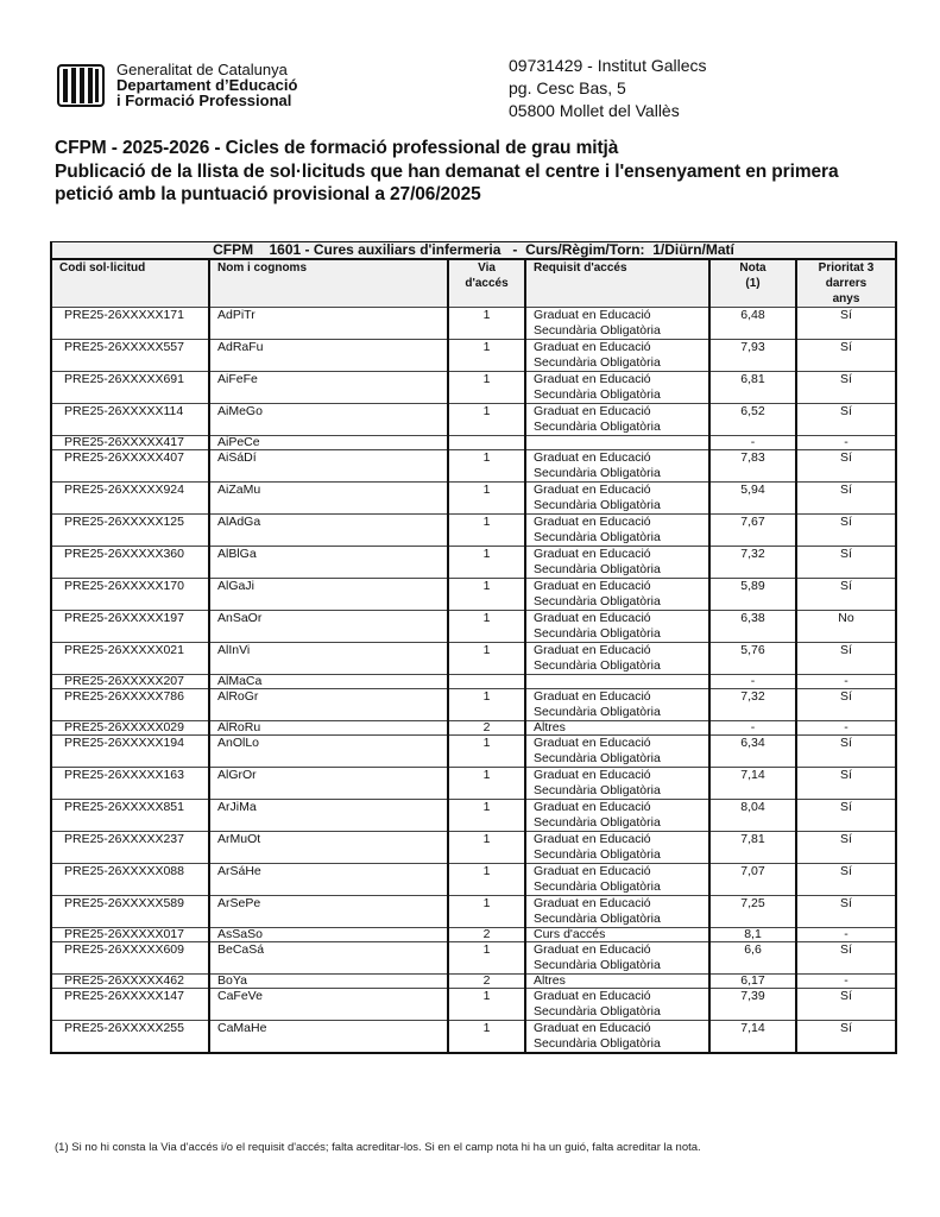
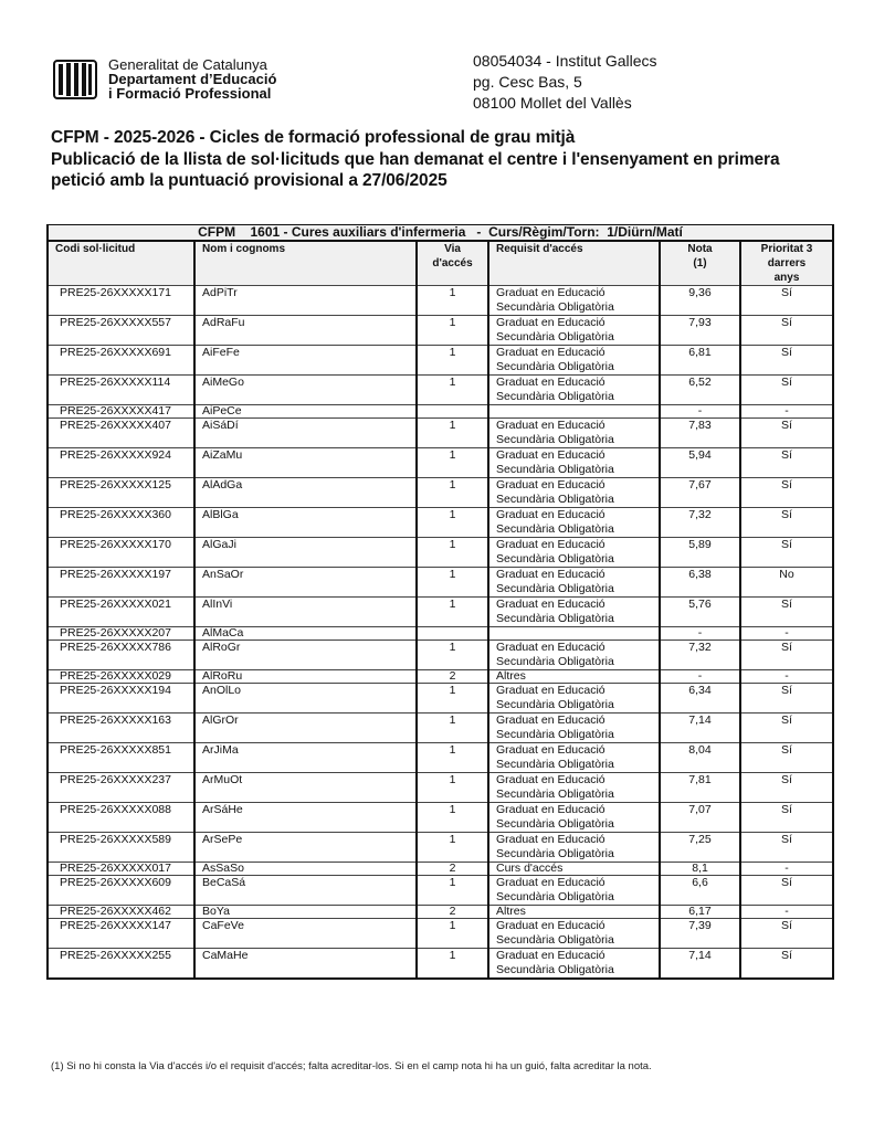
  Generalitat de Catalunya
  Departament d’Educació
  i Formació Professional
- 09731429 - Institut Gallecs
+ 08054034 - Institut Gallecs
  pg. Cesc Bas, 5
- 05800 Mollet del Vallès
+ 08100 Mollet del Vallès
  CFPM - 2025-2026 - Cicles de formació professional de grau mitjà
  Publicació de la llista de sol·licituds que han demanat el centre i l'ensenyament en primera
  petició amb la puntuació provisional a 27/06/2025
  CFPM 1601 - Cures auxiliars d'infermeria - Curs/Règim/Torn: 1/Diürn/Matí
  Codi sol·licitud	Nom i cognoms	Viad'accés	Requisit d'accés	Nota(1)	Prioritat 3darrersanys
- PRE25-26XXXXX171	AdPiTr	1	Graduat en EducacióSecundària Obligatòria	6,48	Sí
+ PRE25-26XXXXX171	AdPiTr	1	Graduat en EducacióSecundària Obligatòria	9,36	Sí
  PRE25-26XXXXX557	AdRaFu	1	Graduat en EducacióSecundària Obligatòria	7,93	Sí
  PRE25-26XXXXX691	AiFeFe	1	Graduat en EducacióSecundària Obligatòria	6,81	Sí
  PRE25-26XXXXX114	AiMeGo	1	Graduat en EducacióSecundària Obligatòria	6,52	Sí
  PRE25-26XXXXX417	AiPeCe			-	-
  PRE25-26XXXXX407	AiSáDí	1	Graduat en EducacióSecundària Obligatòria	7,83	Sí
  PRE25-26XXXXX924	AiZaMu	1	Graduat en EducacióSecundària Obligatòria	5,94	Sí
  PRE25-26XXXXX125	AlAdGa	1	Graduat en EducacióSecundària Obligatòria	7,67	Sí
  PRE25-26XXXXX360	AlBlGa	1	Graduat en EducacióSecundària Obligatòria	7,32	Sí
  PRE25-26XXXXX170	AlGaJi	1	Graduat en EducacióSecundària Obligatòria	5,89	Sí
  PRE25-26XXXXX197	AnSaOr	1	Graduat en EducacióSecundària Obligatòria	6,38	No
  PRE25-26XXXXX021	AlInVi	1	Graduat en EducacióSecundària Obligatòria	5,76	Sí
  PRE25-26XXXXX207	AlMaCa			-	-
  PRE25-26XXXXX786	AlRoGr	1	Graduat en EducacióSecundària Obligatòria	7,32	Sí
  PRE25-26XXXXX029	AlRoRu	2	Altres	-	-
  PRE25-26XXXXX194	AnOlLo	1	Graduat en EducacióSecundària Obligatòria	6,34	Sí
  PRE25-26XXXXX163	AlGrOr	1	Graduat en EducacióSecundària Obligatòria	7,14	Sí
  PRE25-26XXXXX851	ArJiMa	1	Graduat en EducacióSecundària Obligatòria	8,04	Sí
  PRE25-26XXXXX237	ArMuOt	1	Graduat en EducacióSecundària Obligatòria	7,81	Sí
  PRE25-26XXXXX088	ArSáHe	1	Graduat en EducacióSecundària Obligatòria	7,07	Sí
  PRE25-26XXXXX589	ArSePe	1	Graduat en EducacióSecundària Obligatòria	7,25	Sí
  PRE25-26XXXXX017	AsSaSo	2	Curs d'accés	8,1	-
  PRE25-26XXXXX609	BeCaSá	1	Graduat en EducacióSecundària Obligatòria	6,6	Sí
  PRE25-26XXXXX462	BoYa	2	Altres	6,17	-
  PRE25-26XXXXX147	CaFeVe	1	Graduat en EducacióSecundària Obligatòria	7,39	Sí
  PRE25-26XXXXX255	CaMaHe	1	Graduat en EducacióSecundària Obligatòria	7,14	Sí
  (1) Si no hi consta la Via d'accés i/o el requisit d'accés; falta acreditar-los. Si en el camp nota hi ha un guió, falta acreditar la nota.
